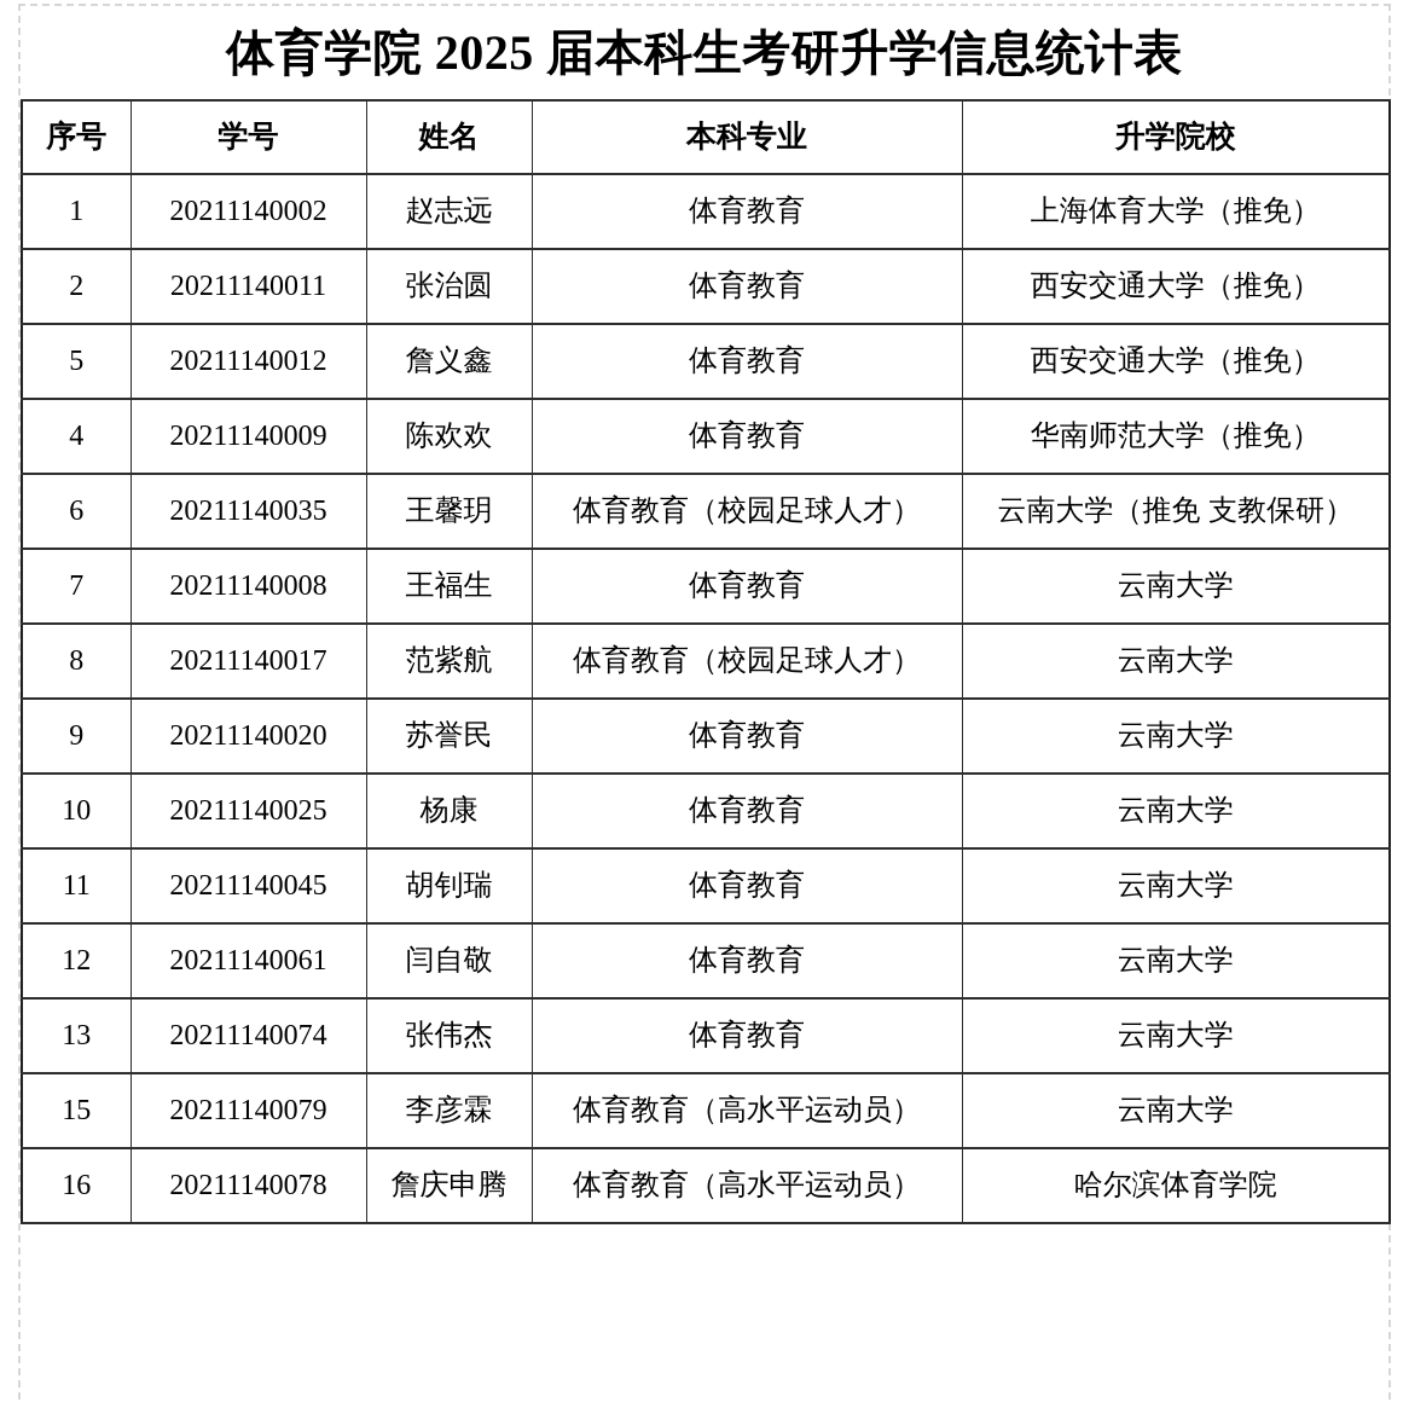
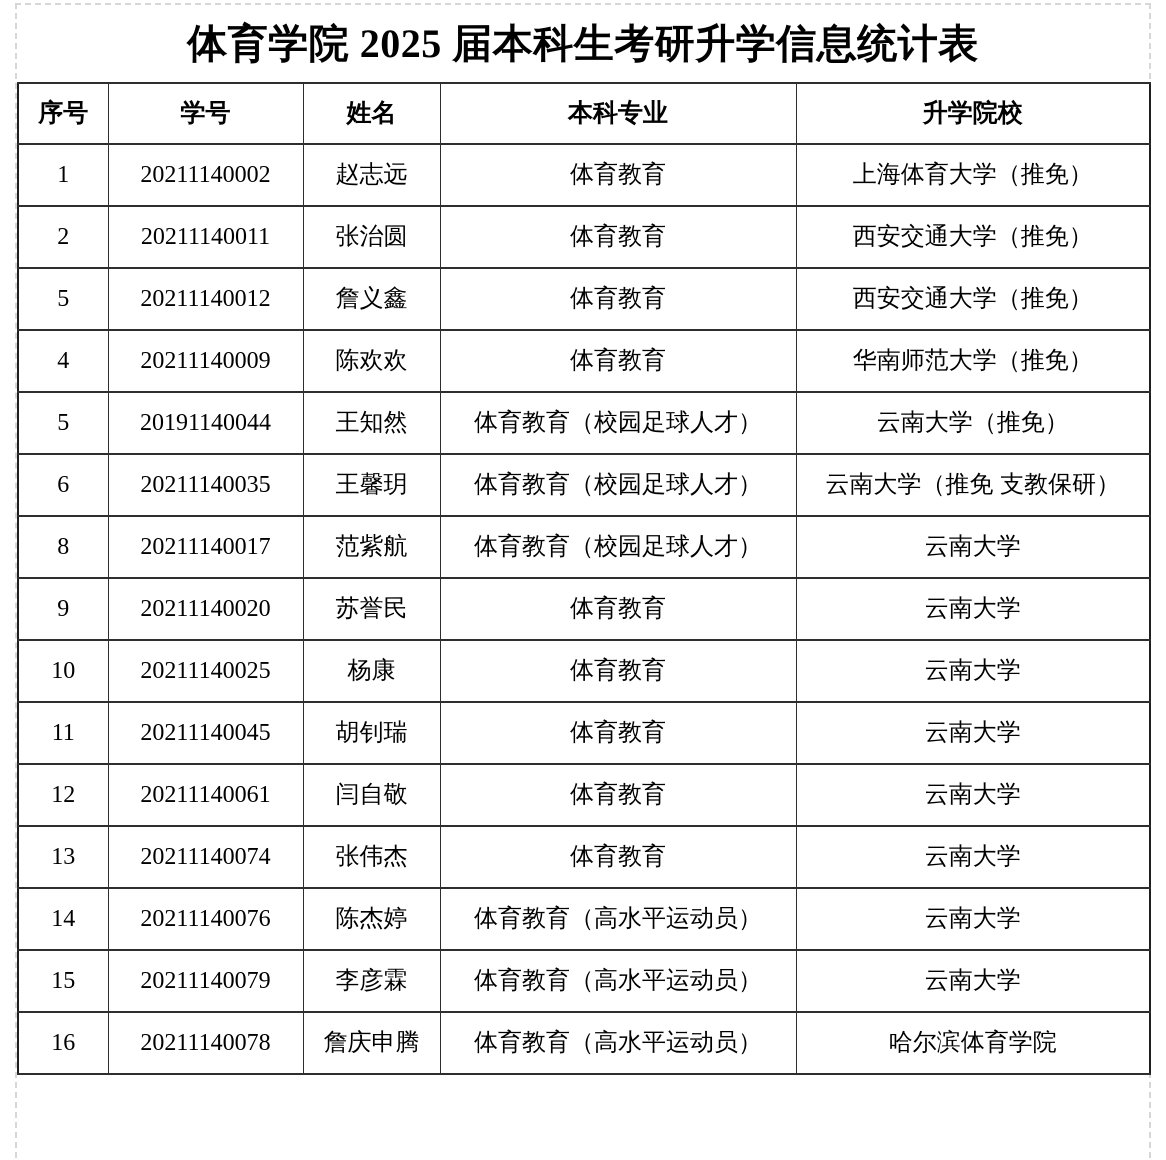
  体育学院 2025 届本科生考研升学信息统计表
  序号	学号	姓名	本科专业	升学院校
  1	20211140002	赵志远	体育教育	上海体育大学（推免）
  2	20211140011	张治圆	体育教育	西安交通大学（推免）
  5	20211140012	詹义鑫	体育教育	西安交通大学（推免）
  4	20211140009	陈欢欢	体育教育	华南师范大学（推免）
+ 5	20191140044	王知然	体育教育（校园足球人才）	云南大学（推免）
  6	20211140035	王馨玥	体育教育（校园足球人才）	云南大学（推免 支教保研）
- 7	20211140008	王福生	体育教育	云南大学
  8	20211140017	范紫航	体育教育（校园足球人才）	云南大学
  9	20211140020	苏誉民	体育教育	云南大学
  10	20211140025	杨康	体育教育	云南大学
  11	20211140045	胡钊瑞	体育教育	云南大学
  12	20211140061	闫自敬	体育教育	云南大学
  13	20211140074	张伟杰	体育教育	云南大学
+ 14	20211140076	陈杰婷	体育教育（高水平运动员）	云南大学
  15	20211140079	李彦霖	体育教育（高水平运动员）	云南大学
  16	20211140078	詹庆申腾	体育教育（高水平运动员）	哈尔滨体育学院
